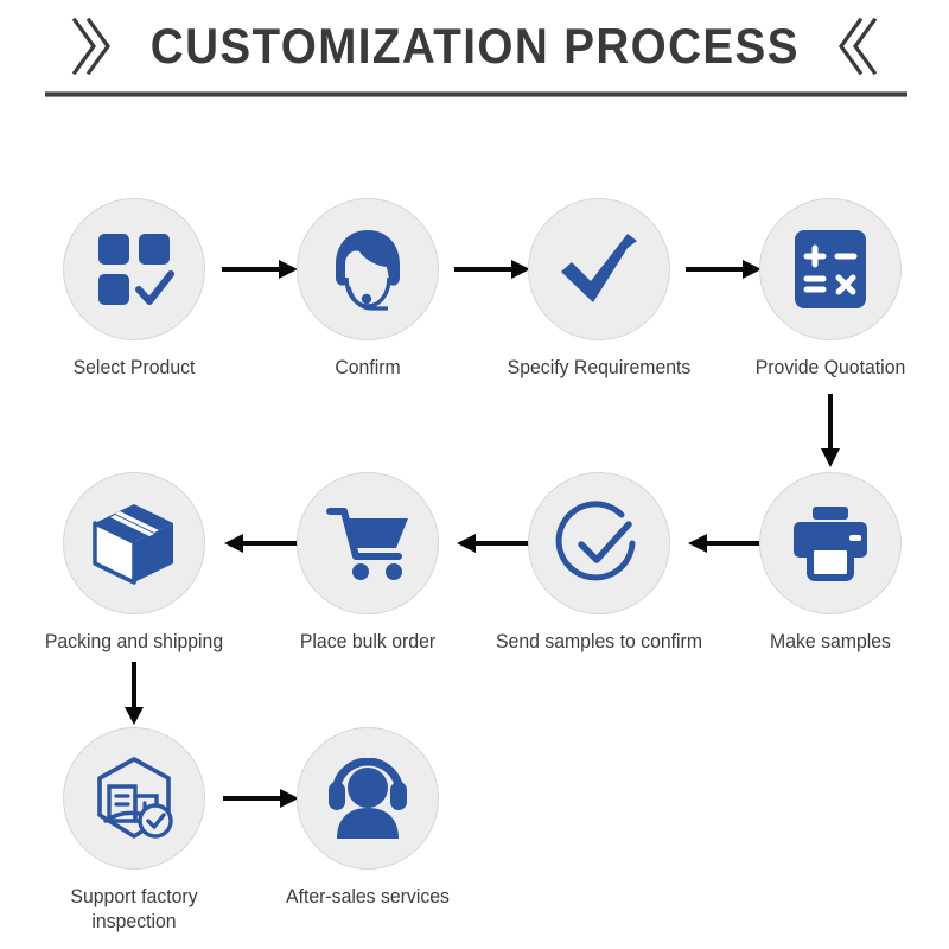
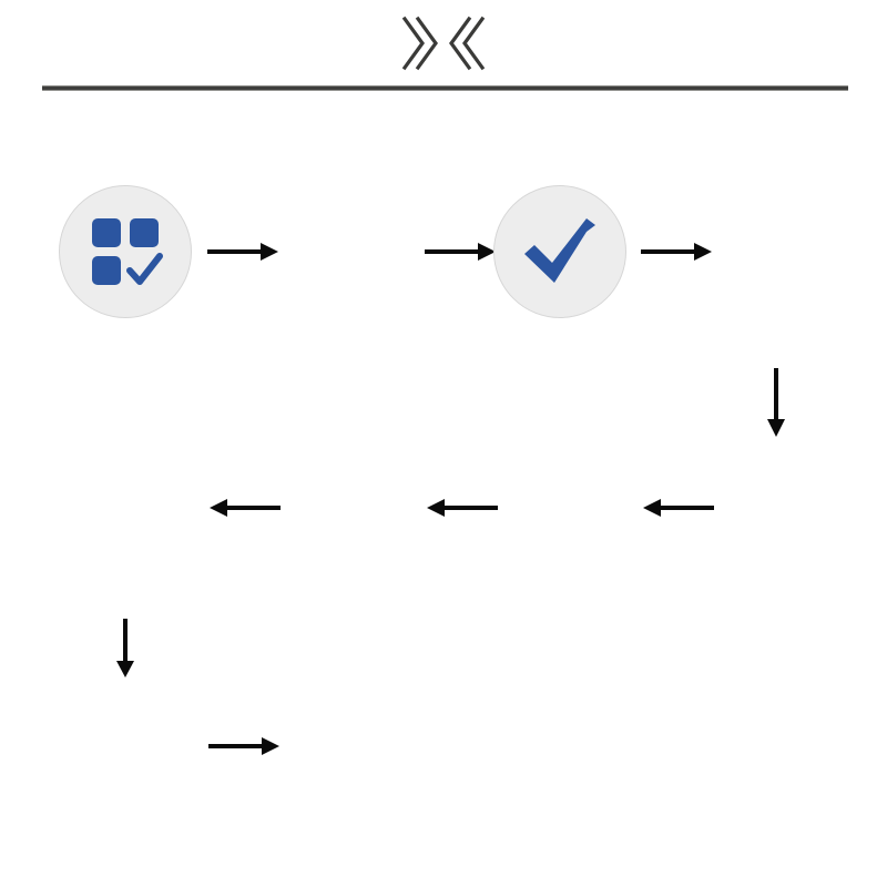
- CUSTOMIZATION PROCESS
- Select Product
- Confirm
- Specify Requirements
- Provide Quotation
- Packing and shipping
- Place bulk order
- Send samples to confirm
- Make samples
- Support factory
- inspection
- After-sales services
